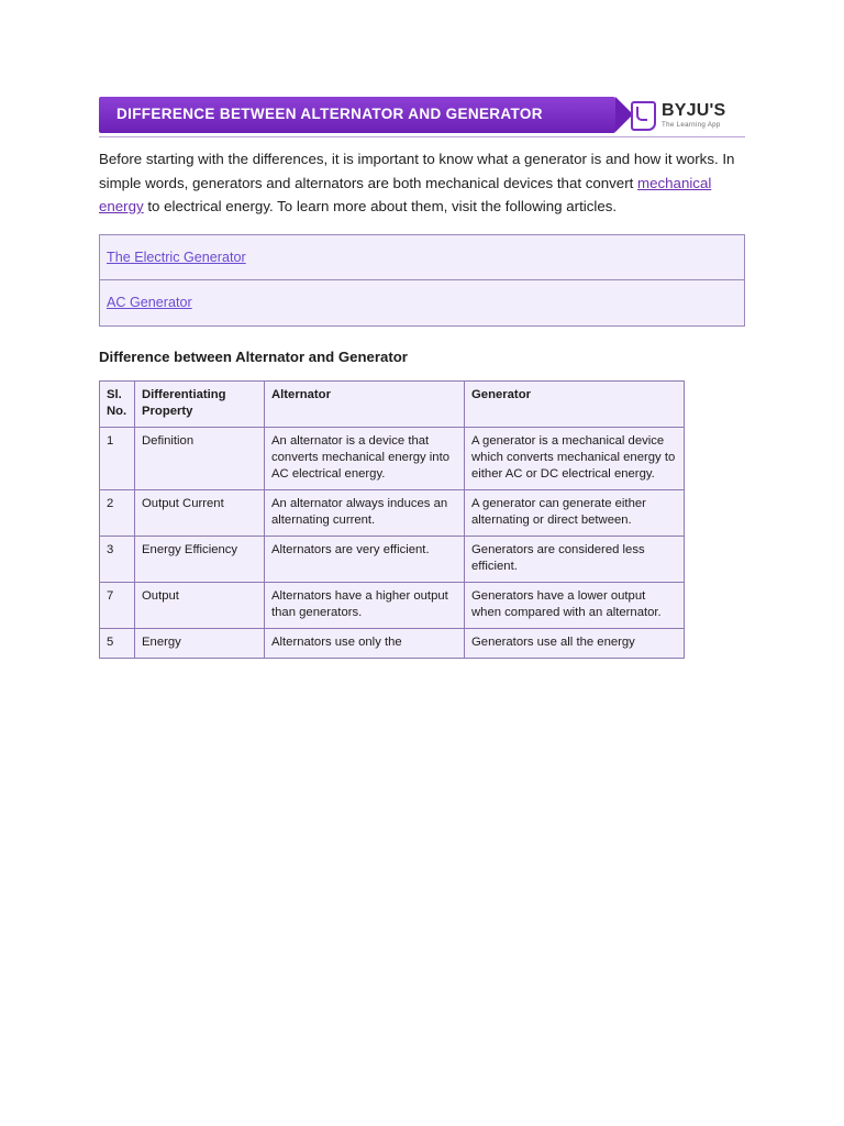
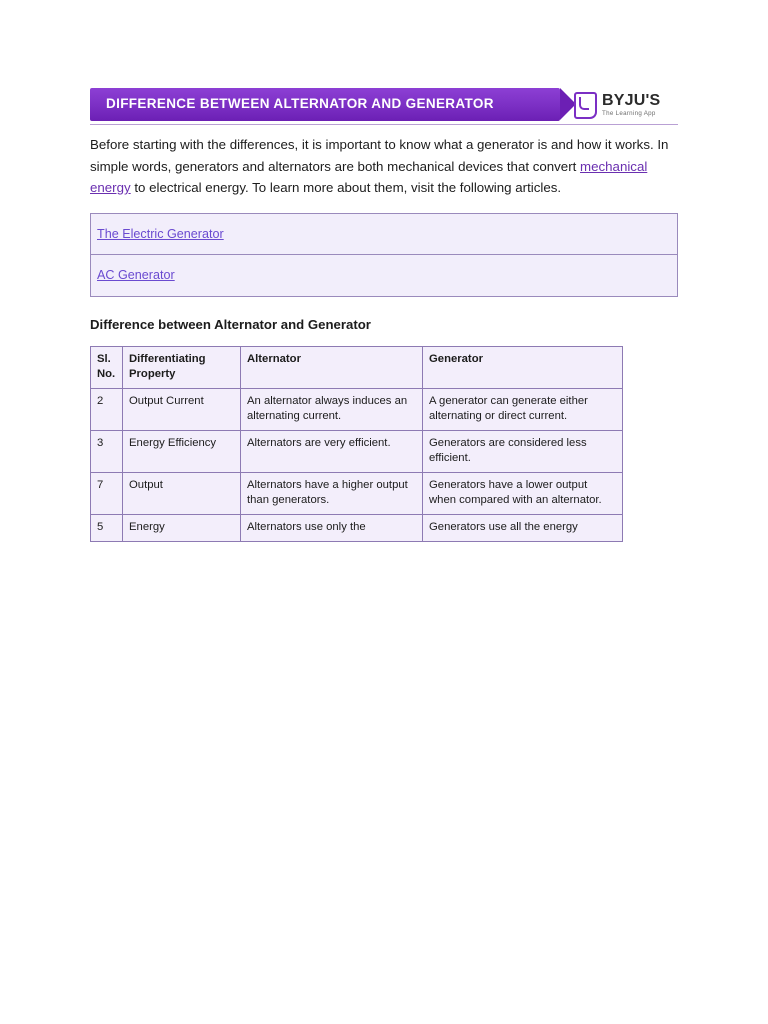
  DIFFERENCE BETWEEN ALTERNATOR AND GENERATOR
  BYJU'S
  Before starting with the differences, it is important to know what a generator is and how it works. In simple words, generators and alternators are both mechanical devices that convert mechanical energy to electrical energy. To learn more about them, visit the following articles.
  The Electric Generator
  AC Generator
  Difference between Alternator and Generator
  Sl. No.	Differentiating Property	Alternator	Generator
- 1	Definition	An alternator is a device that converts mechanical energy into AC electrical energy.	A generator is a mechanical device which converts mechanical energy to either AC or DC electrical energy.
- 2	Output Current	An alternator always induces an alternating current.	A generator can generate either alternating or direct between.
+ 2	Output Current	An alternator always induces an alternating current.	A generator can generate either alternating or direct current.
  3	Energy Efficiency	Alternators are very efficient.	Generators are considered less efficient.
  7	Output	Alternators have a higher output than generators.	Generators have a lower output when compared with an alternator.
  5	Energy	Alternators use only the	Generators use all the energy
